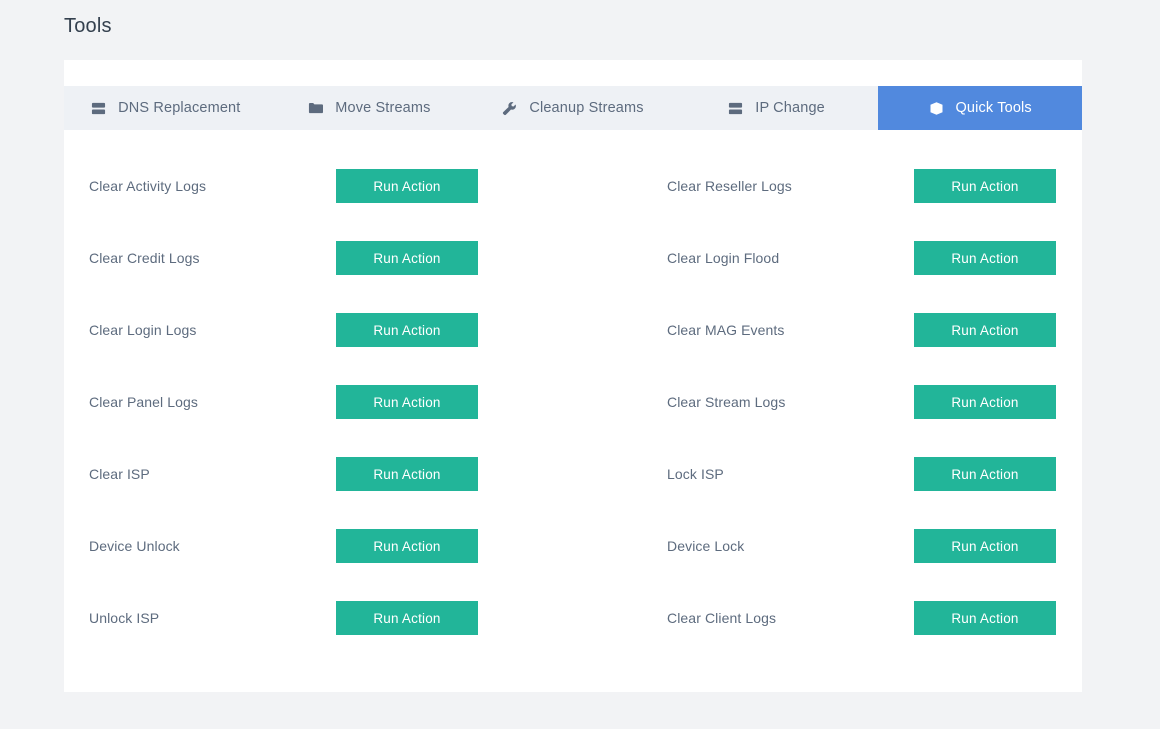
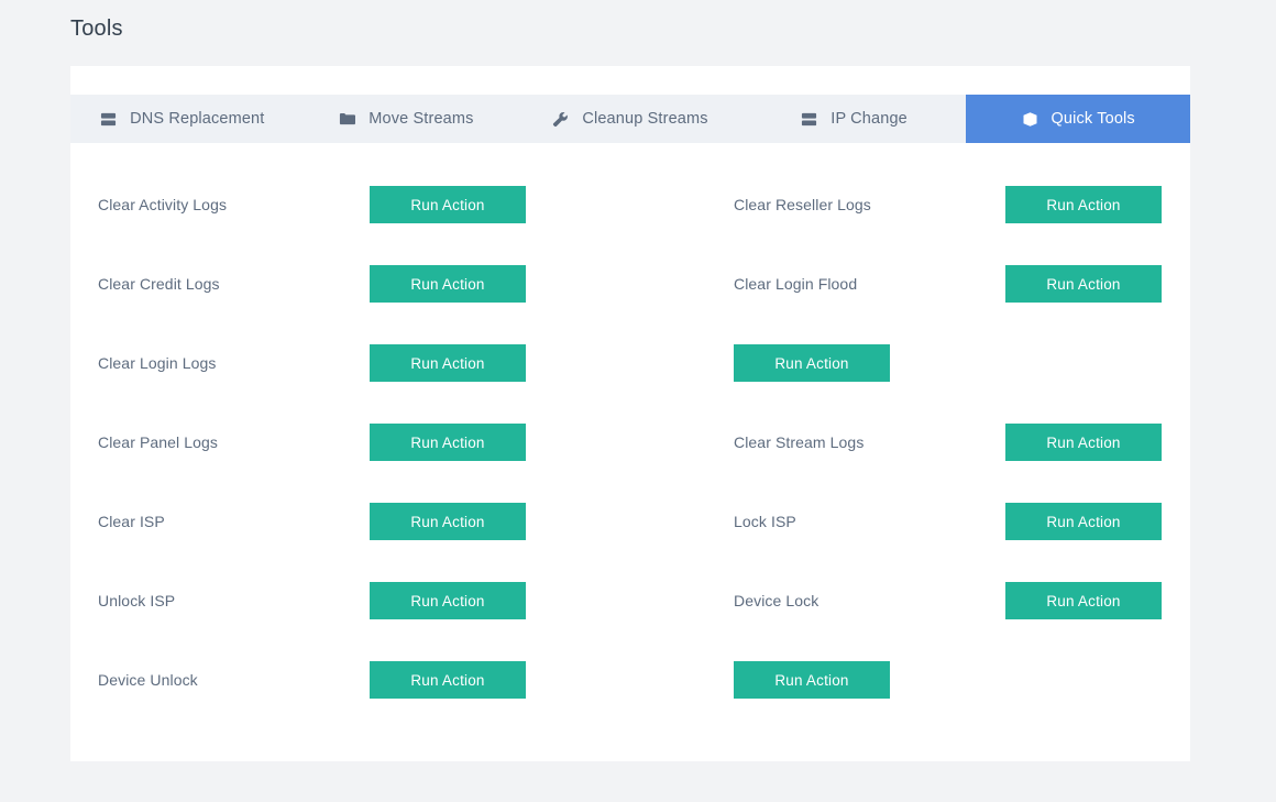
  Tools
  DNS Replacement
  Move Streams
  Cleanup Streams
  IP Change
  Quick Tools
  Clear Activity Logs
  Run Action
  Clear Credit Logs
  Run Action
  Clear Login Logs
  Run Action
  Clear Panel Logs
  Run Action
  Clear ISP
  Run Action
- Device Unlock
+ Unlock ISP
  Run Action
- Unlock ISP
+ Device Unlock
  Run Action
  Clear Reseller Logs
  Run Action
  Clear Login Flood
  Run Action
- Clear MAG Events
  Run Action
  Clear Stream Logs
  Run Action
  Lock ISP
  Run Action
  Device Lock
  Run Action
- Clear Client Logs
  Run Action
